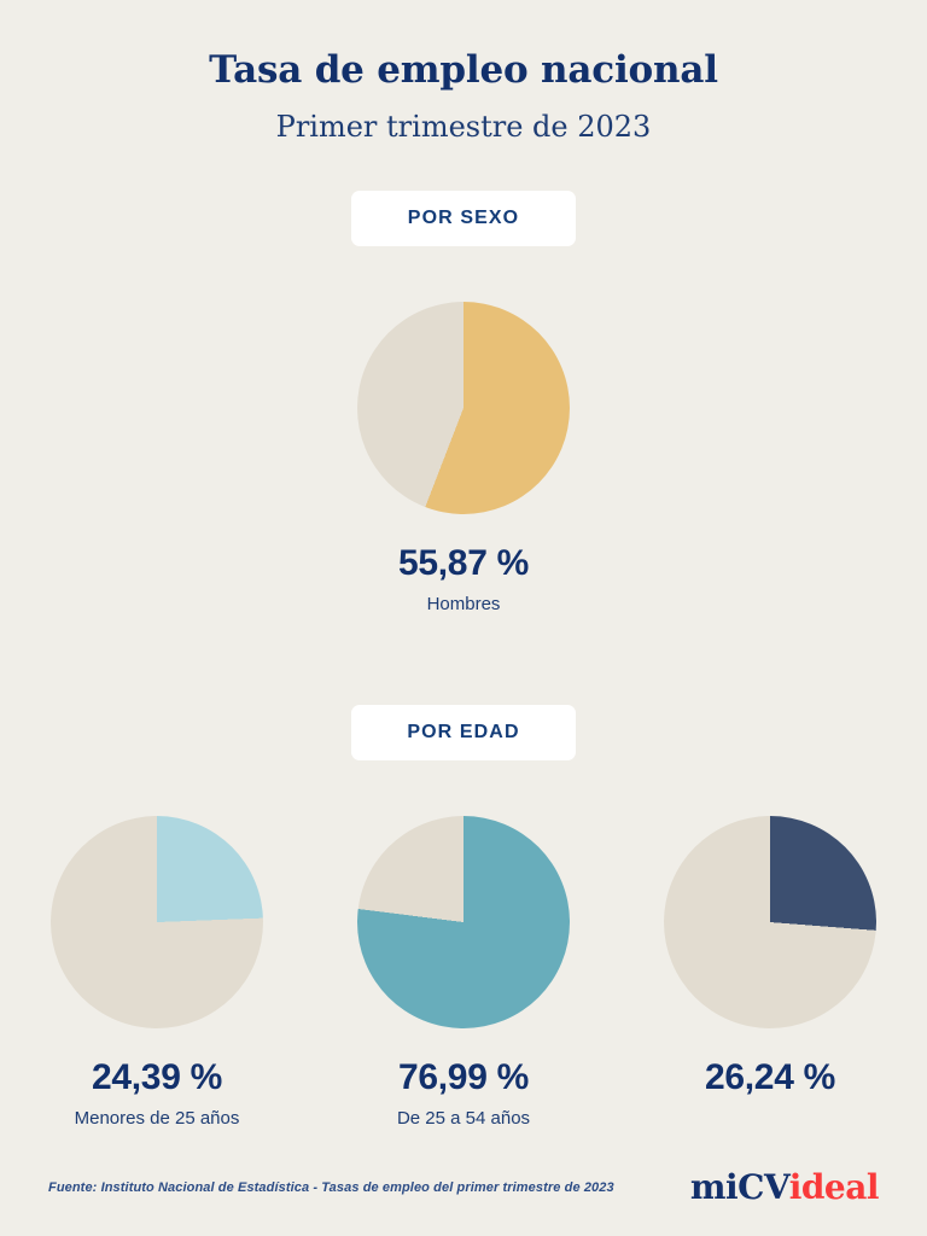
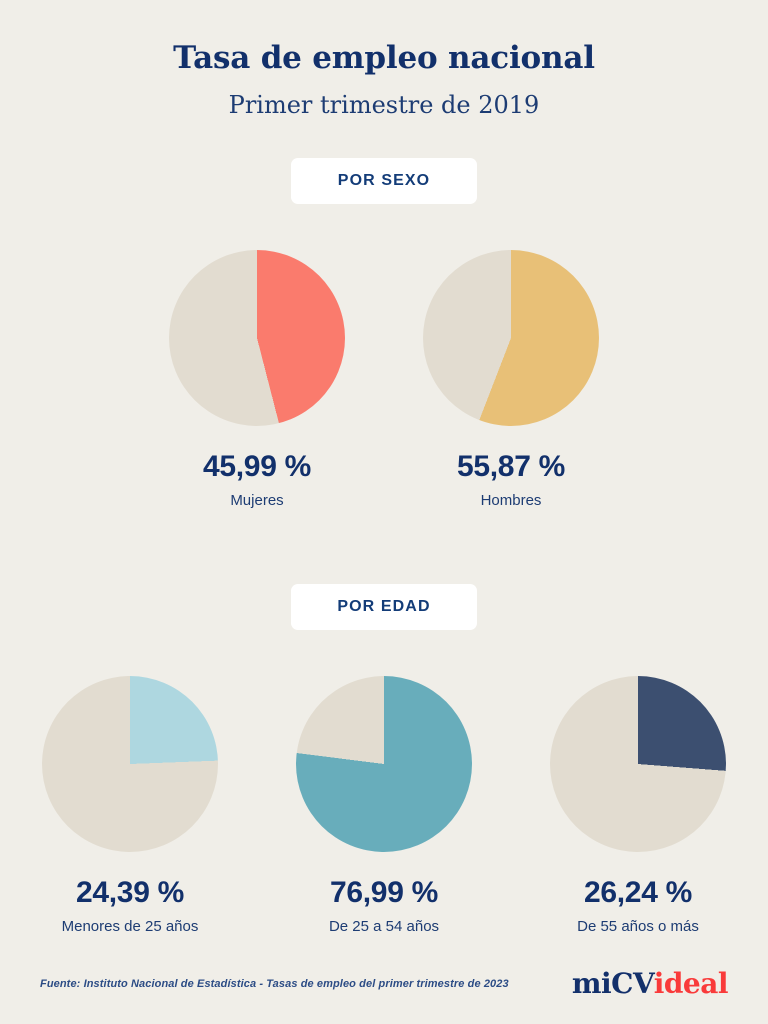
  Tasa de empleo nacional
- Primer trimestre de 2023
+ Primer trimestre de 2019
  POR SEXO
+ 45,99 %
+ Mujeres
  55,87 %
  Hombres
  POR EDAD
  24,39 %
  Menores de 25 años
  76,99 %
  De 25 a 54 años
  26,24 %
+ De 55 años o más
  Fuente: Instituto Nacional de Estadística - Tasas de empleo del primer trimestre de 2023
  miCVideal
